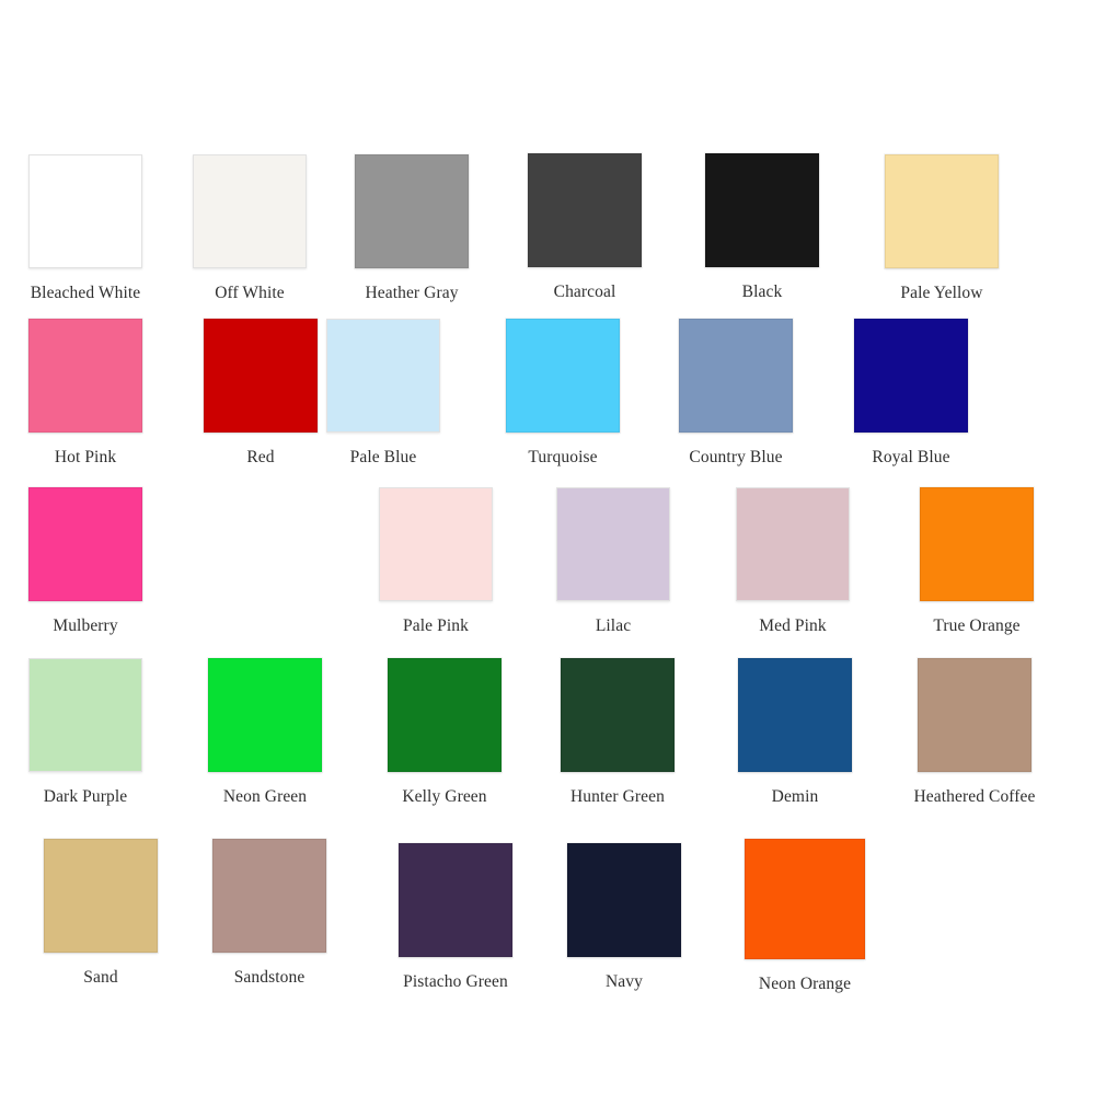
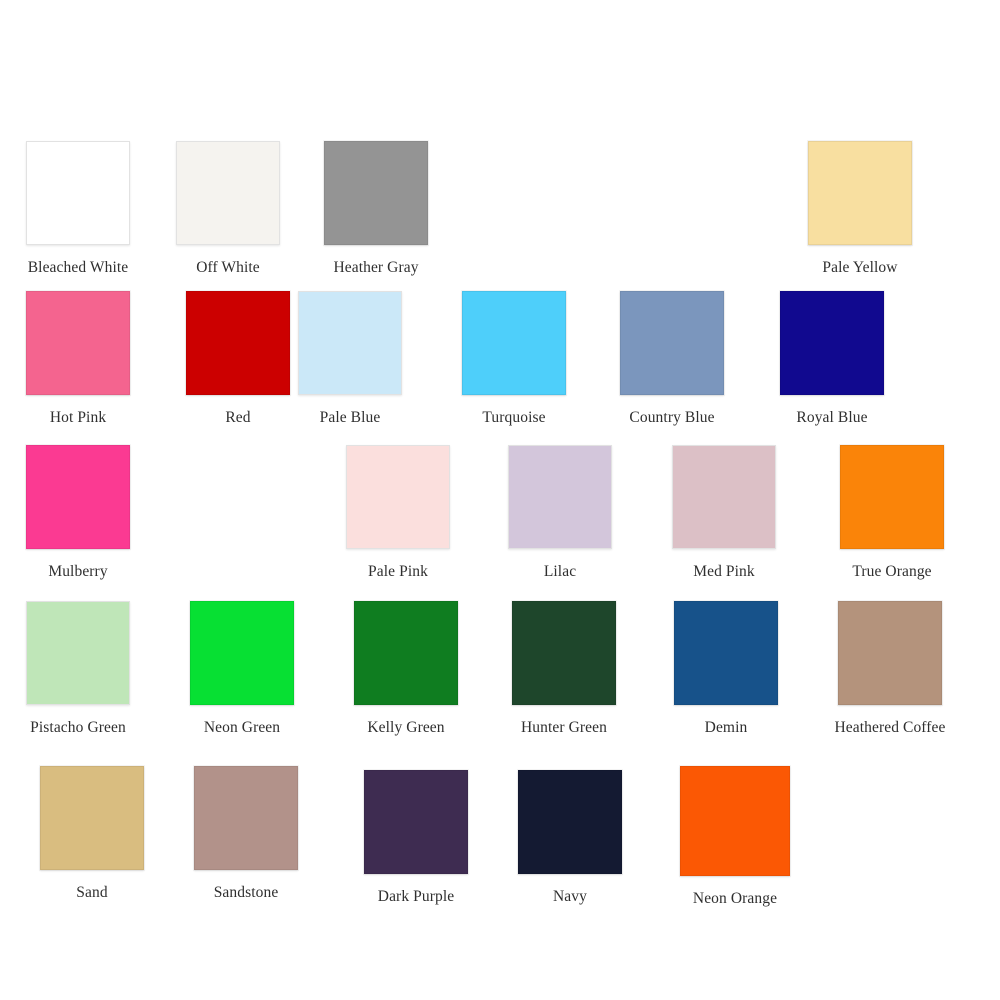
  Bleached White
  Off White
  Heather Gray
- Charcoal
- Black
  Pale Yellow
  Hot Pink
  Red
  Pale Blue
  Turquoise
  Country Blue
  Royal Blue
  Mulberry
  Pale Pink
  Lilac
  Med Pink
  True Orange
- Dark Purple
+ Pistacho Green
  Neon Green
  Kelly Green
  Hunter Green
  Demin
  Heathered Coffee
  Sand
  Sandstone
- Pistacho Green
+ Dark Purple
  Navy
  Neon Orange
